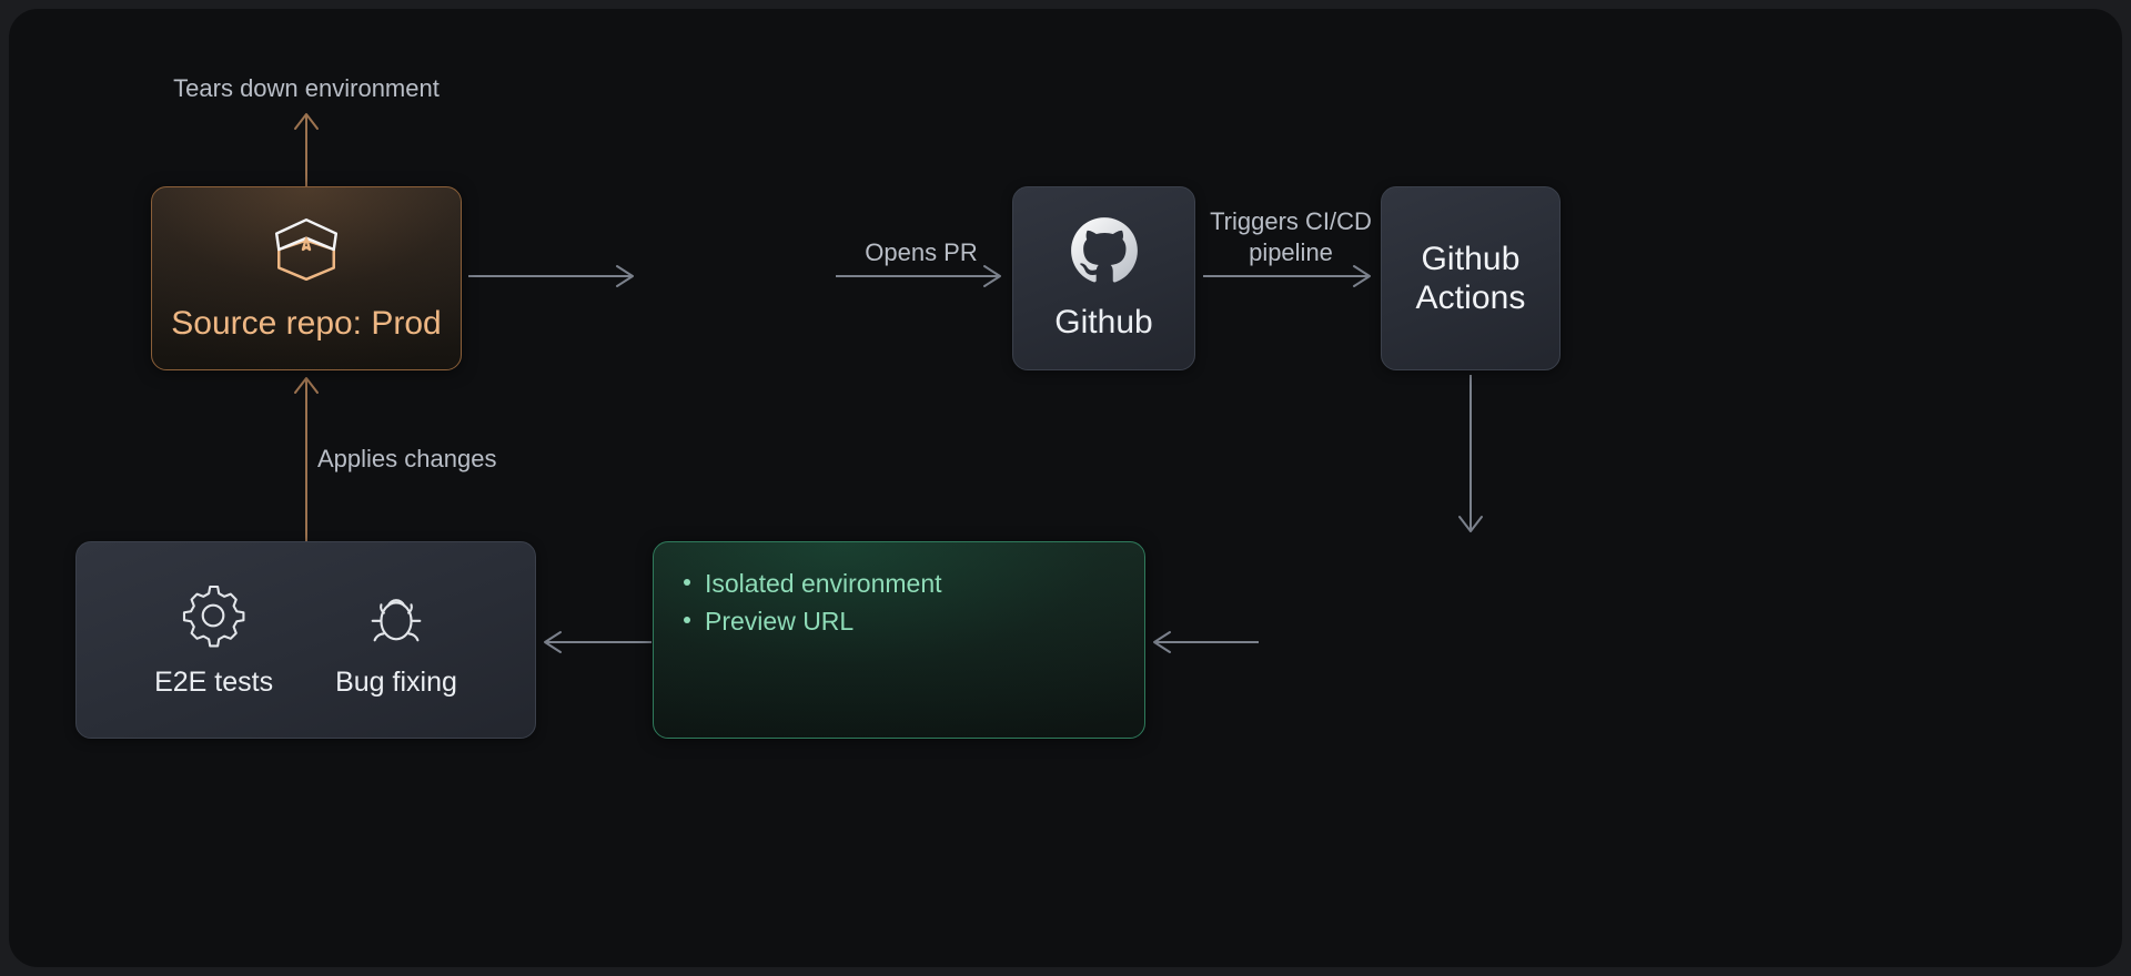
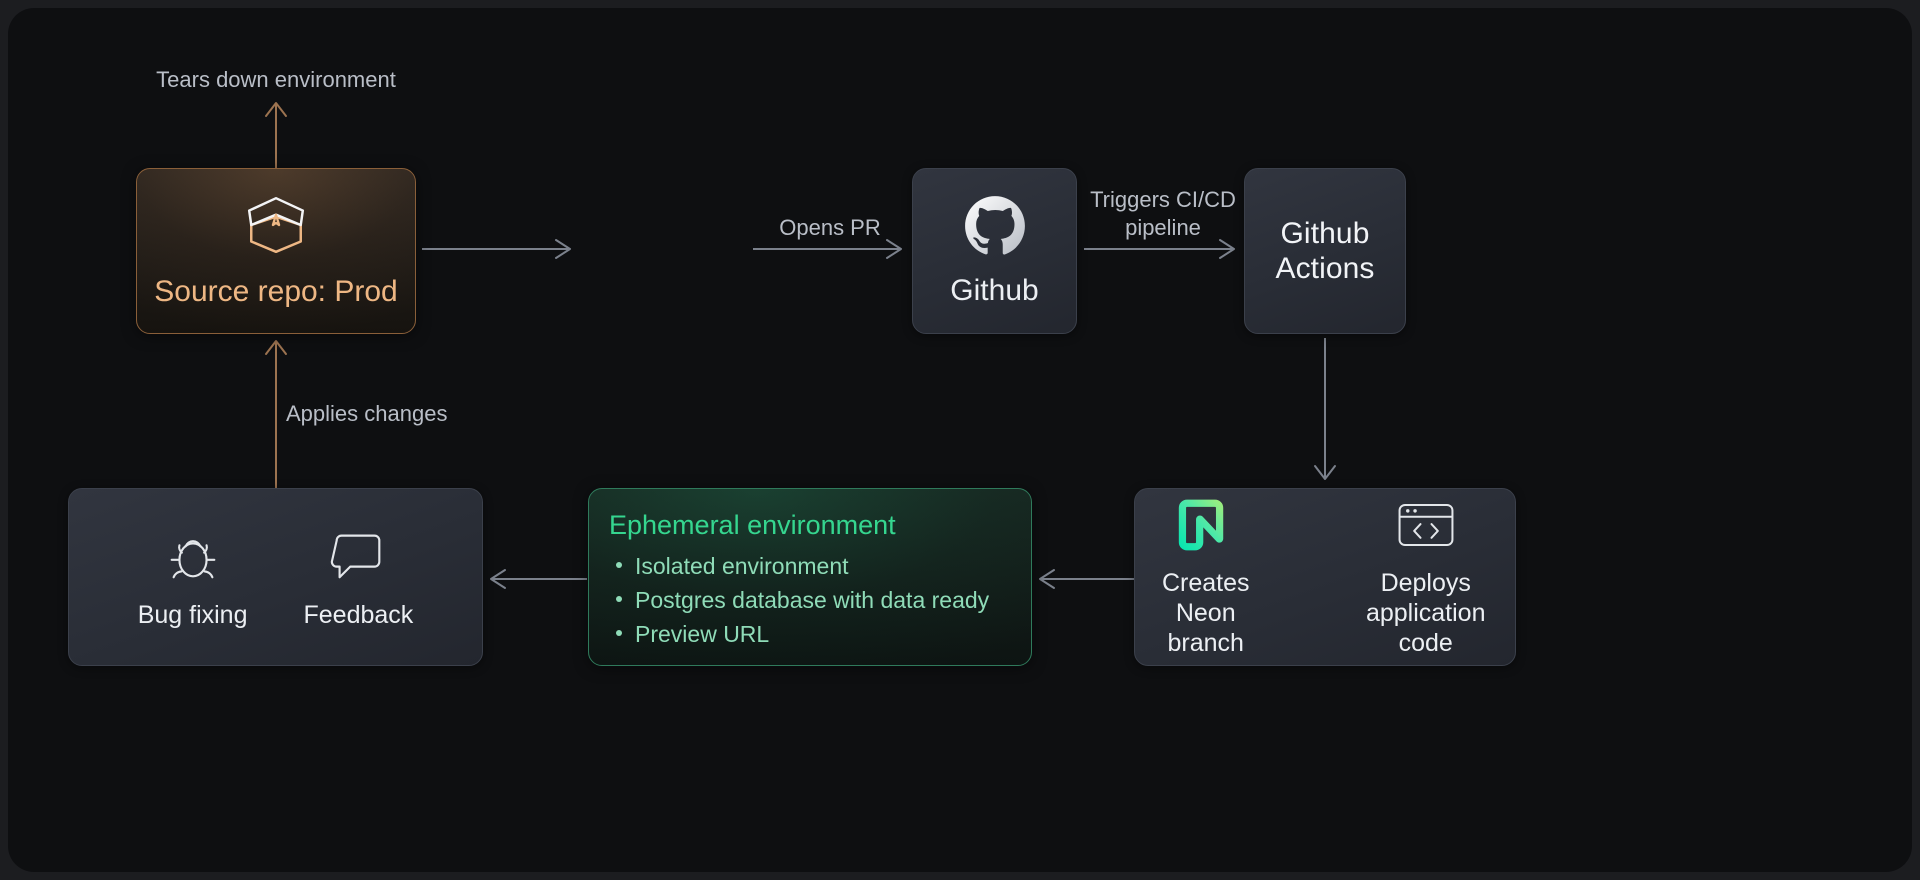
  Tears down environment
  Applies changes
  Opens PR
  Triggers CI/CD
  pipeline
  Source repo: Prod
  Github
  Github
  Actions
+ Ephemeral environment
  Isolated environment
+ Postgres database with data ready
  Preview URL
- E2E tests
  Bug fixing
+ Feedback
+ Creates
+ Neon branch
+ Deploys
+ application code
